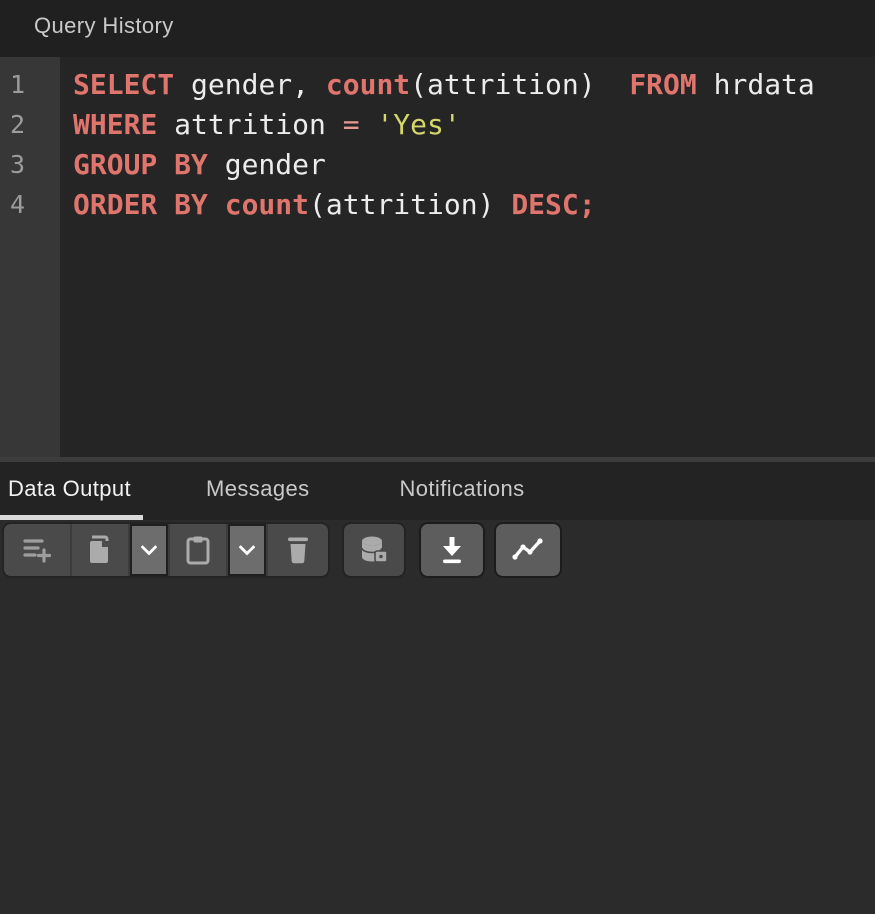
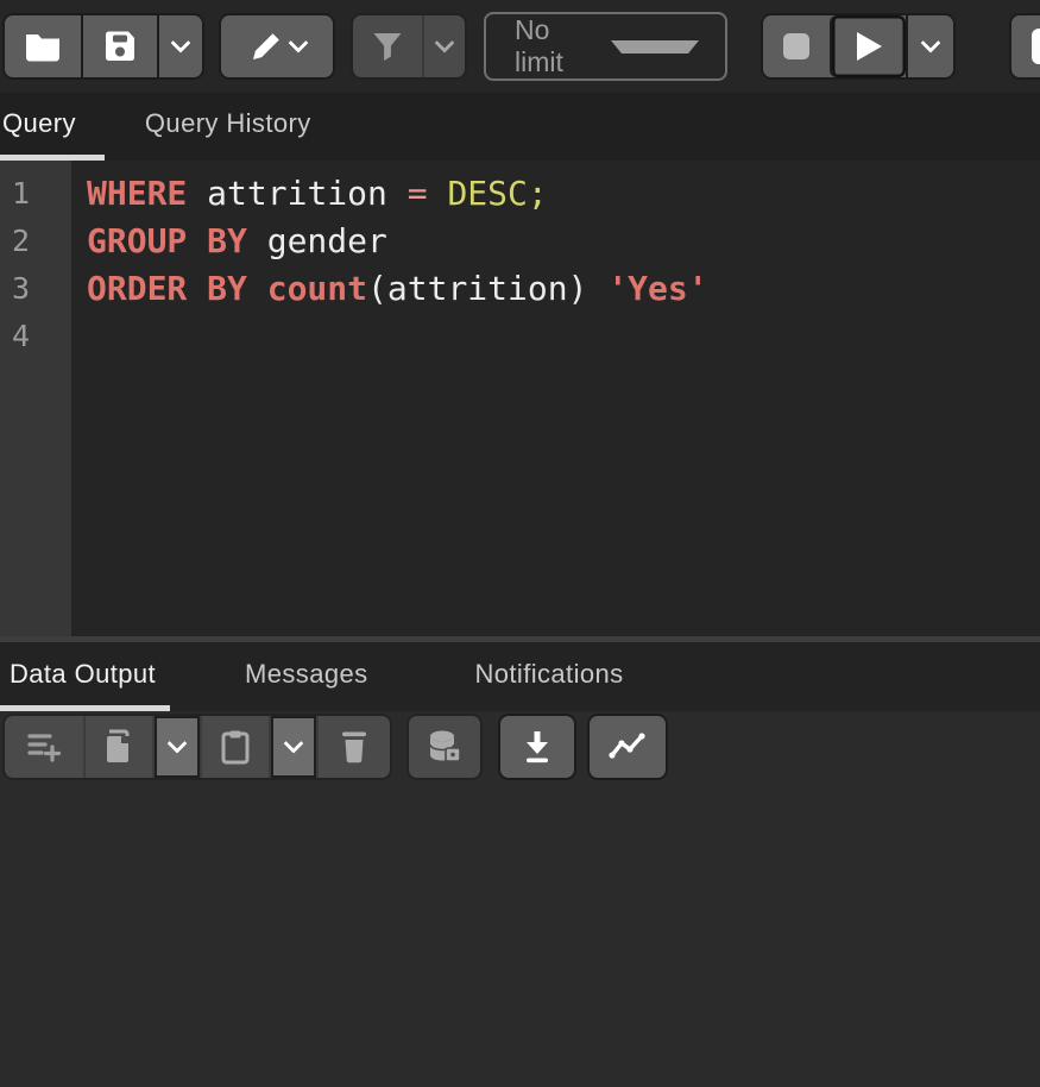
+ No limit
+ Query
  Query History
  1
  2
  3
  4
- SELECT gender, count(attrition) FROM hrdata
- WHERE attrition = 'Yes'
+ WHERE attrition = DESC;
  GROUP BY gender
- ORDER BY count(attrition) DESC;
+ ORDER BY count(attrition) 'Yes'
  Data Output
  Messages
  Notifications
